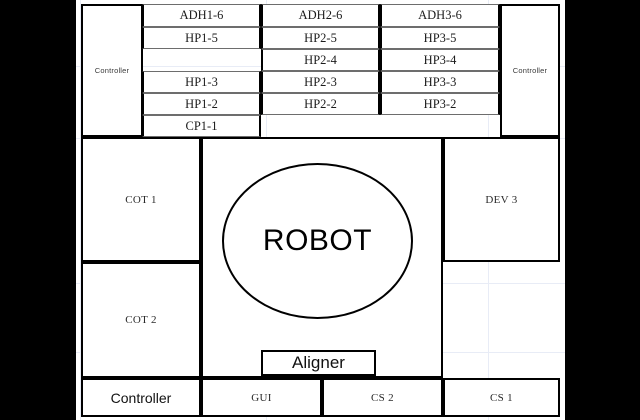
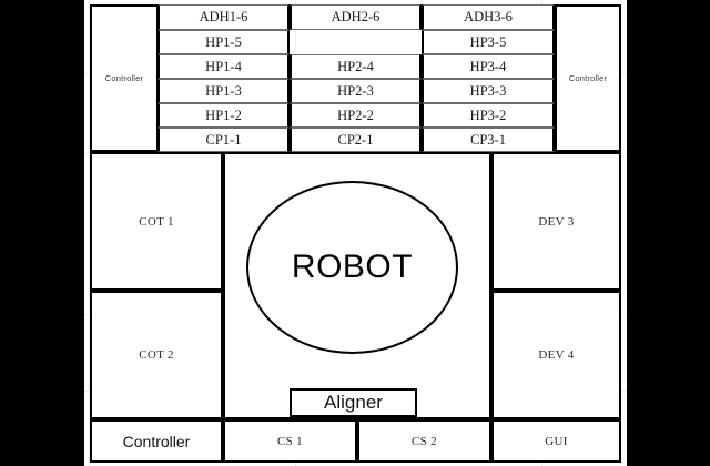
  Controller
  Controller
  ADH1-6
  ADH2-6
  ADH3-6
  HP1-5
- HP2-5
  HP3-5
+ HP1-4
  HP2-4
  HP3-4
  HP1-3
  HP2-3
  HP3-3
  HP1-2
  HP2-2
  HP3-2
  CP1-1
+ CP2-1
+ CP3-1
  COT 1
  COT 2
  ROBOT
  DEV 3
+ DEV 4
  Aligner
  Controller
- GUI
+ CS 1
  CS 2
- CS 1
+ GUI
